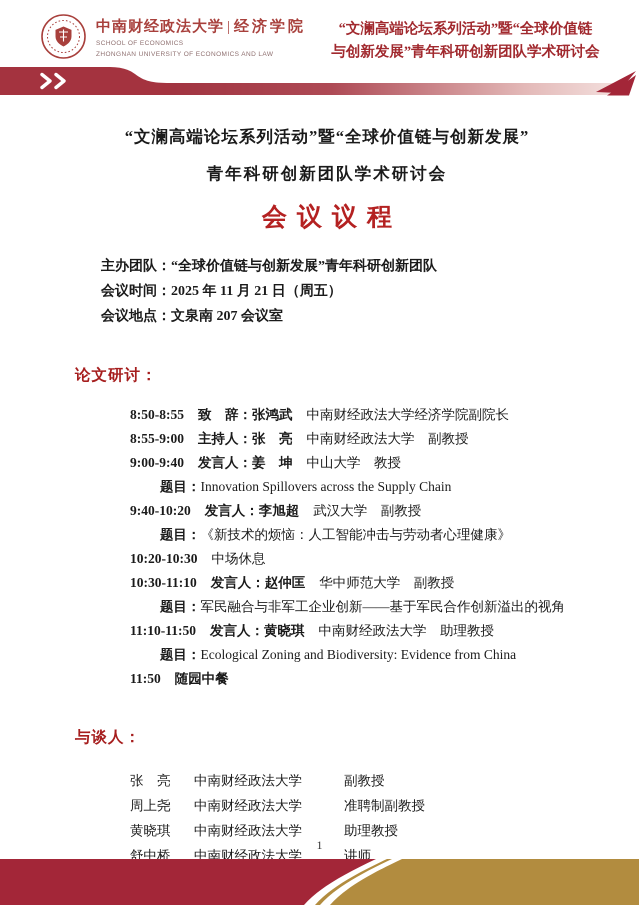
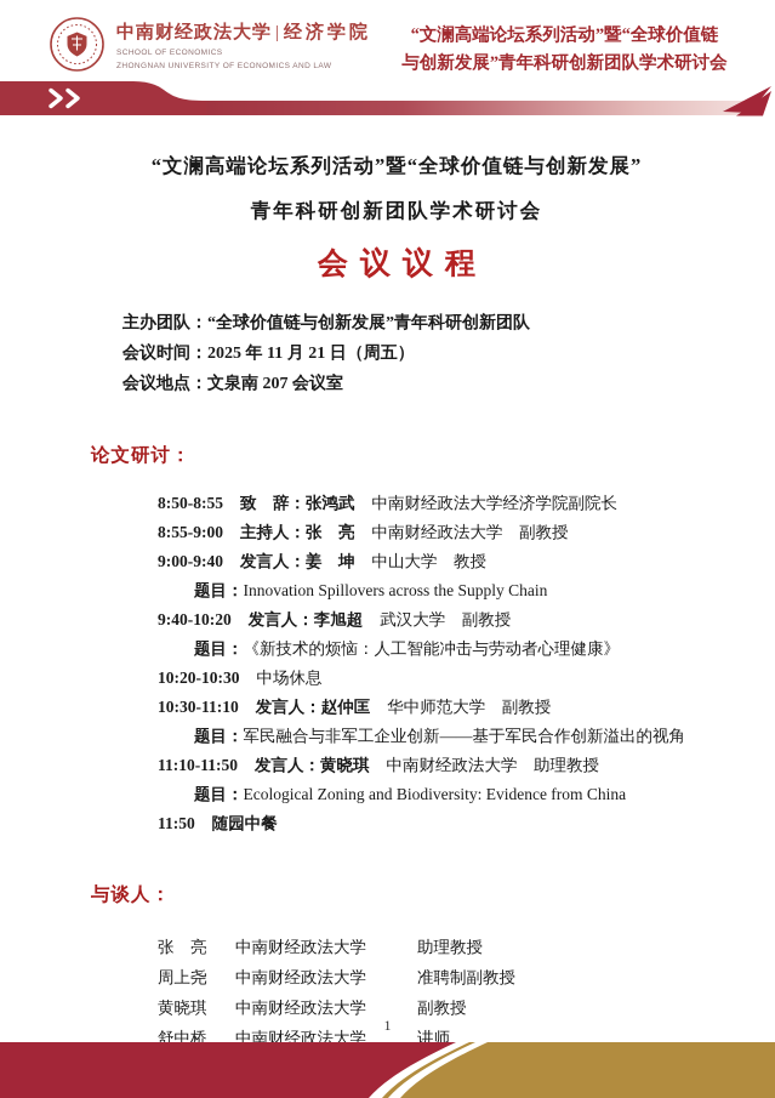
  中南财经政法大学 | 经济学院
  “文澜高端论坛系列活动”暨“全球价值链
  与创新发展”青年科研创新团队学术研讨会
  “文澜高端论坛系列活动”暨“全球价值链与创新发展”
  青年科研创新团队学术研讨会
  会议议程
  主办团队：“全球价值链与创新发展”青年科研创新团队
  会议时间：2025 年 11 月 21 日（周五）
  会议地点：文泉南 207 会议室
  论文研讨：
  8:50-8:55 致 辞：张鸿武 中南财经政法大学经济学院副院长
  8:55-9:00 主持人：张 亮 中南财经政法大学 副教授
  9:00-9:40 发言人：姜 坤 中山大学 教授
  题目：Innovation Spillovers across the Supply Chain
  9:40-10:20 发言人：李旭超 武汉大学 副教授
  题目：《新技术的烦恼：人工智能冲击与劳动者心理健康》
  10:20-10:30 中场休息
  10:30-11:10 发言人：赵仲匡 华中师范大学 副教授
  题目：军民融合与非军工企业创新——基于军民合作创新溢出的视角
  11:10-11:50 发言人：黄晓琪 中南财经政法大学 助理教授
  题目：Ecological Zoning and Biodiversity: Evidence from China
  11:50 随园中餐
  与谈人：
- 张 亮 中南财经政法大学 副教授
+ 张 亮 中南财经政法大学 助理教授
  周上尧 中南财经政法大学 准聘制副教授
- 黄晓琪 中南财经政法大学 助理教授
+ 黄晓琪 中南财经政法大学 副教授
  舒中桥 中南财经政法大学 讲师
  1
